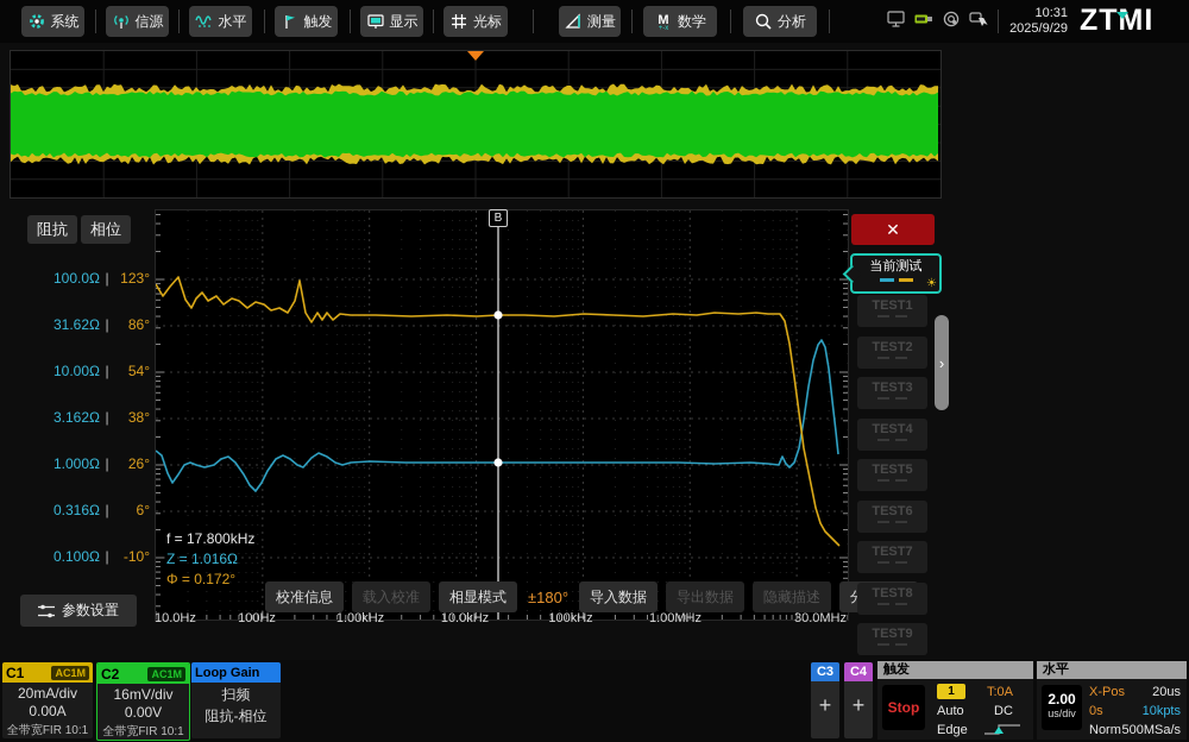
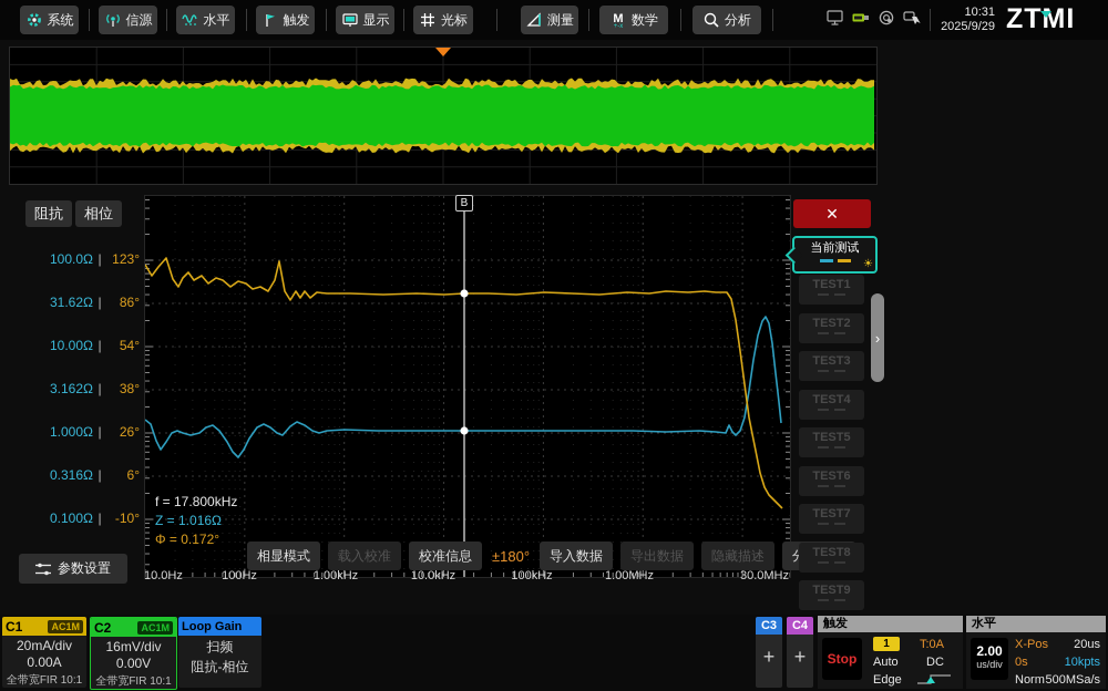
  系统
  信源
  水平
  触发
  显示
  光标
  测量
  M
  数学
  分析
  10:31
  2025/9/29
  ZTMI
  阻抗
  相位
  100.0Ω
  |
  123°
  31.62Ω
  |
  86°
  10.00Ω
  |
  54°
  3.162Ω
  |
  38°
  1.000Ω
  |
  26°
  0.316Ω
  |
  6°
  0.100Ω
  |
  -10°
  参数设置
  B
  f = 17.800kHz
  Z = 1.016Ω
  Φ = 0.172°
- 校准信息
+ 相显模式
  载入校准
- 相显模式
+ 校准信息
  ±180°
  导入数据
  导出数据
  隐藏描述
  10.0Hz
  100Hz
  1.00kHz
  10.0kHz
  100kHz
  1.00MHz
  30.0MHz
  ✕
  当前测试
  ☀
  TEST1
  TEST2
  TEST3
  TEST4
  TEST5
  TEST6
  TEST7
  TEST8
  TEST9
  ›
  C1
  AC1M
  20mA/div
  0.00A
  全带宽FIR 10:1
  C2
  AC1M
  16mV/div
  0.00V
  全带宽FIR 10:1
  Loop Gain
  扫频
  阻抗-相位
  C3
  +
  C4
  +
  触发
  Stop
  1
  Auto
  Edge
  T:0A
  DC
  水平
  2.00
  us/div
  X-Pos
  0s
  Norm
  20us
  10kpts
  500MSa/s
